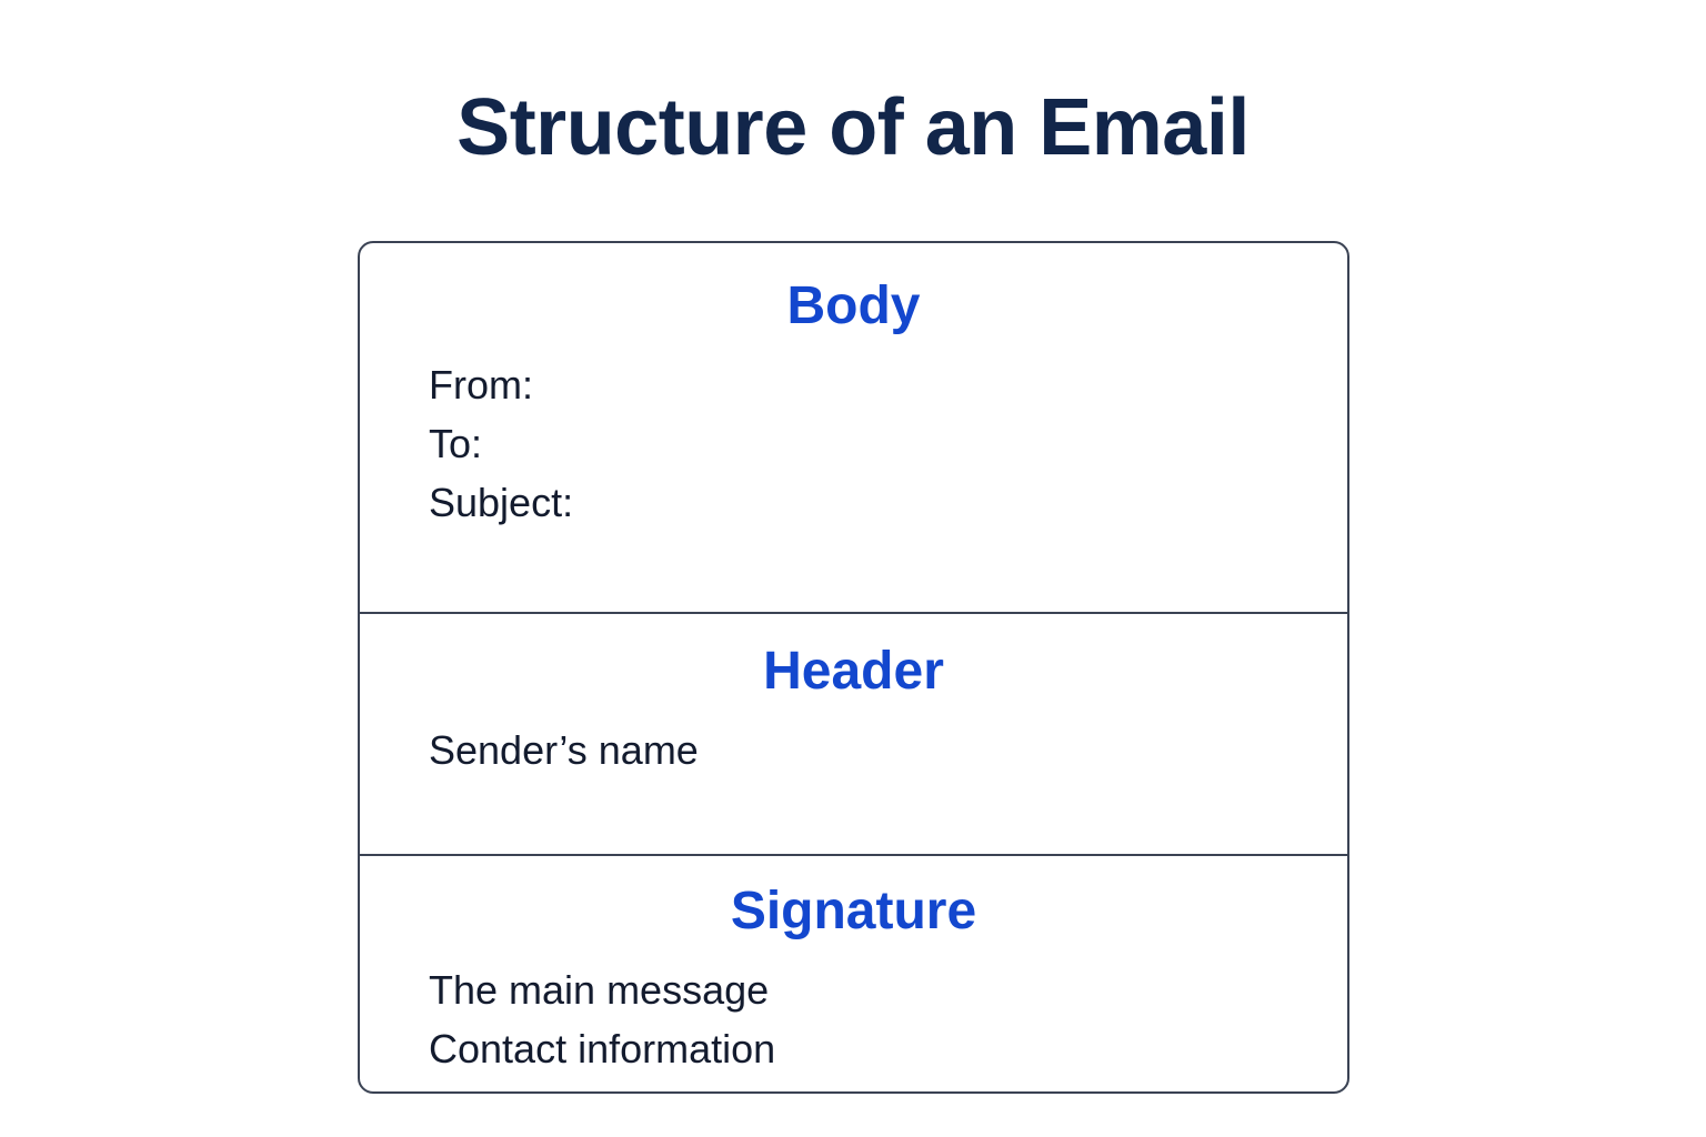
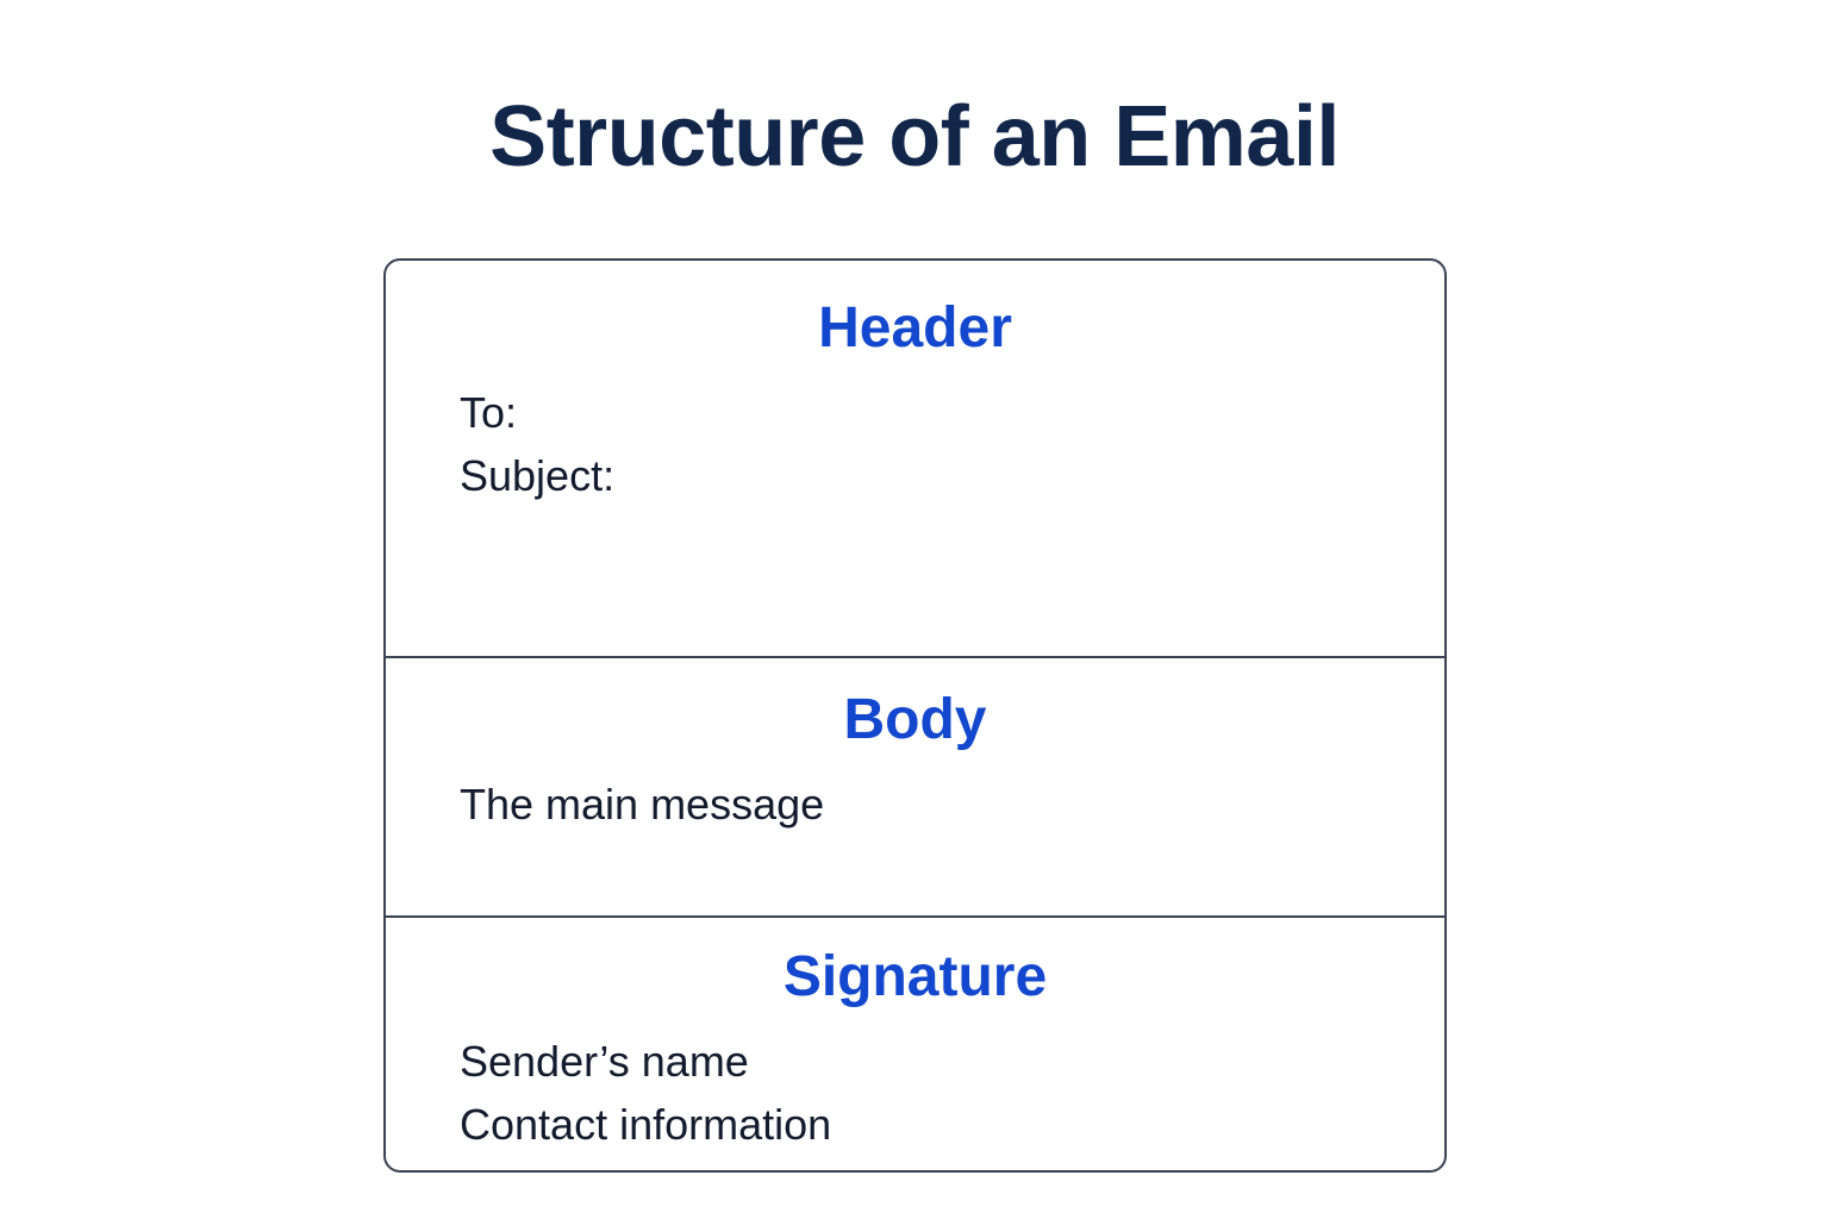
  Structure of an Email
- Body
+ Header
- From:
  To:
  Subject:
- Header
+ Body
- Sender’s name
+ The main message
  Signature
- The main message
+ Sender’s name
  Contact information
